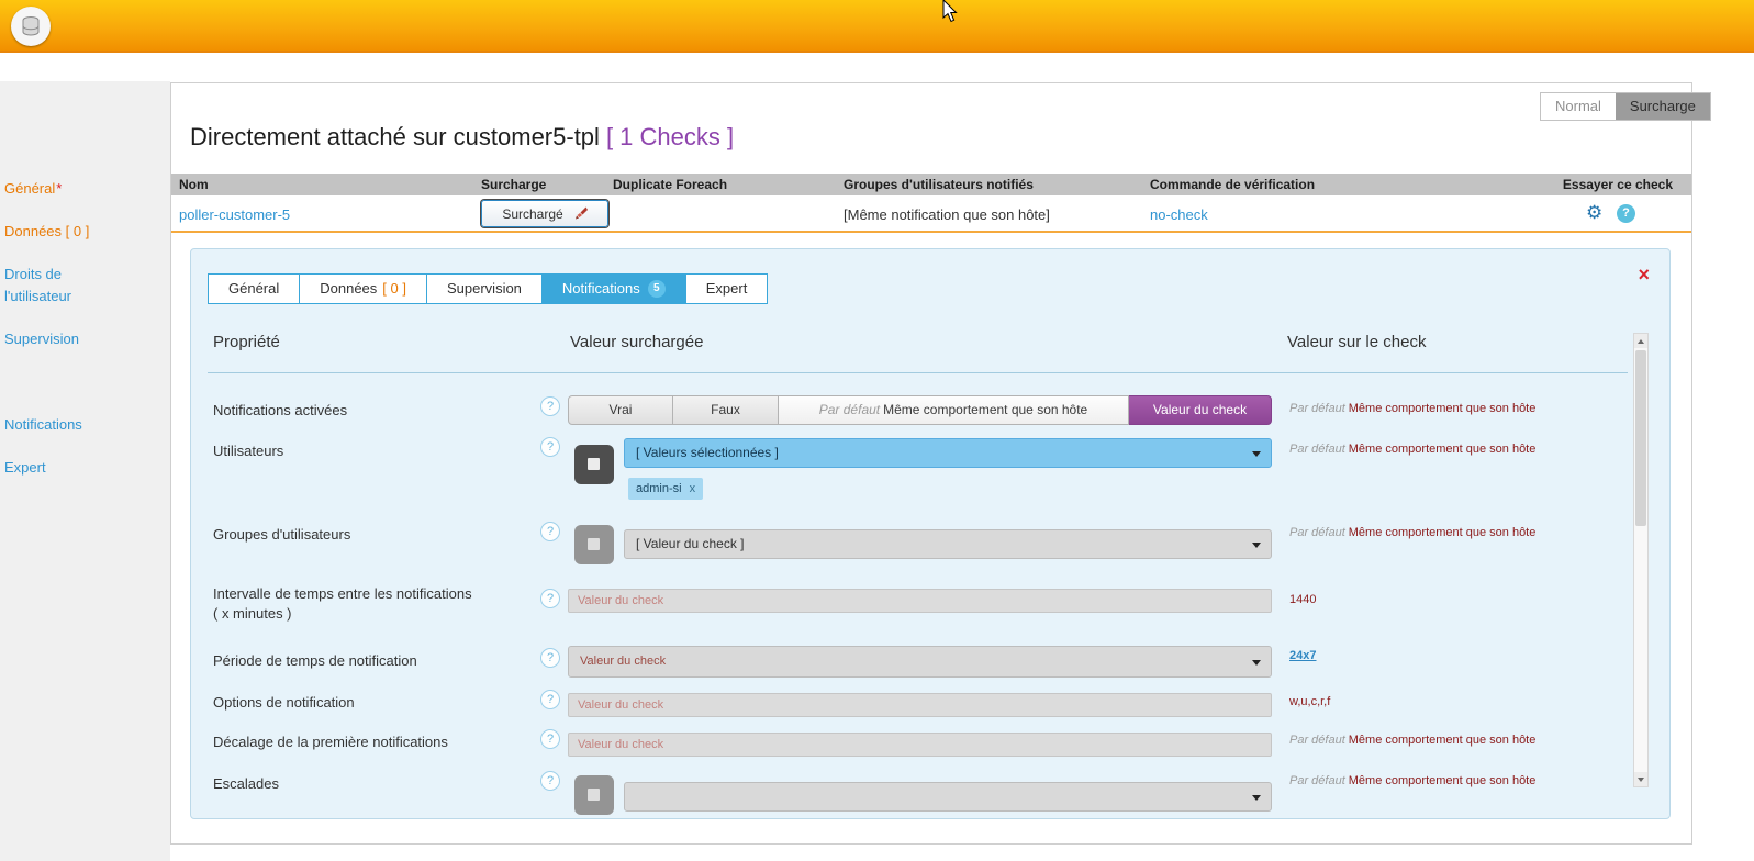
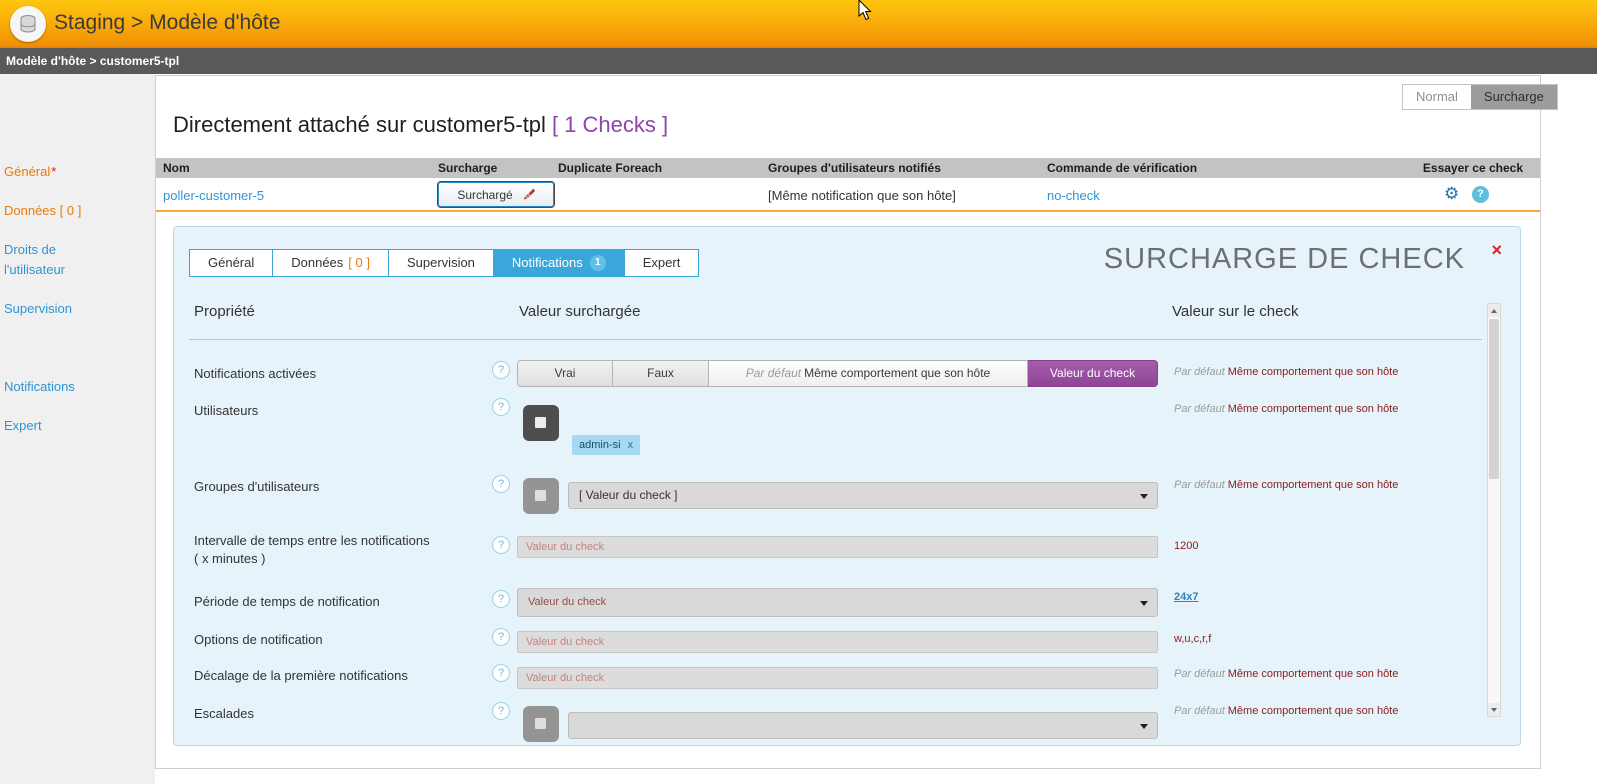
+ Staging > Modèle d'hôte
+ Modèle d'hôte > customer5-tpl
  Général*
  Données [ 0 ]
  Droits de l'utilisateur
  Supervision
  Notifications
  Expert
  Normal
  Surcharge
  Directement attaché sur customer5-tpl [ 1 Checks ]
  Nom
  Surcharge
  Duplicate Foreach
  Groupes d'utilisateurs notifiés
  Commande de vérification
  Essayer ce check
  poller-customer-5
  Surchargé
  [Même notification que son hôte]
  no-check
  ⚙
  ?
  Général
  Données [ 0 ]
  Supervision
  Notifications
- 5
+ 1
  Expert
+ SURCHARGE DE CHECK
  ×
  Propriété
  Valeur surchargée
  Valeur sur le check
  Notifications activées
  ?
  Vrai
  Faux
  Par défaut Même comportement que son hôte
  Valeur du check
  Par défaut Même comportement que son hôte
  Utilisateurs
  ?
- [ Valeurs sélectionnées ]
  admin-si x
  Par défaut Même comportement que son hôte
  Groupes d'utilisateurs
  ?
  [ Valeur du check ]
  Par défaut Même comportement que son hôte
  Intervalle de temps entre les notifications
  ( x minutes )
  ?
  Valeur du check
- 1440
+ 1200
  Période de temps de notification
  ?
  Valeur du check
  24x7
  Options de notification
  ?
  Valeur du check
  w,u,c,r,f
  Décalage de la première notifications
  ?
  Valeur du check
  Par défaut Même comportement que son hôte
  Escalades
  ?
  Par défaut Même comportement que son hôte
